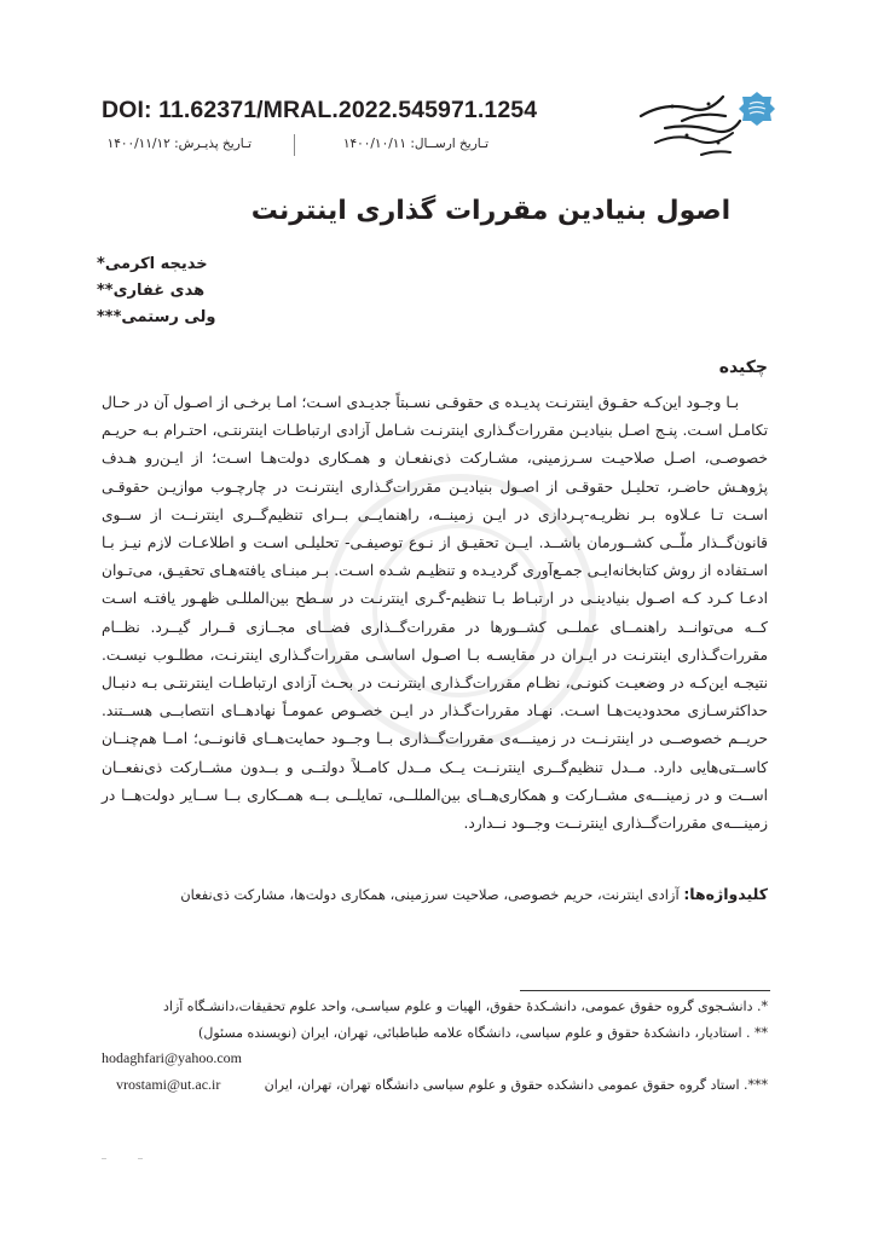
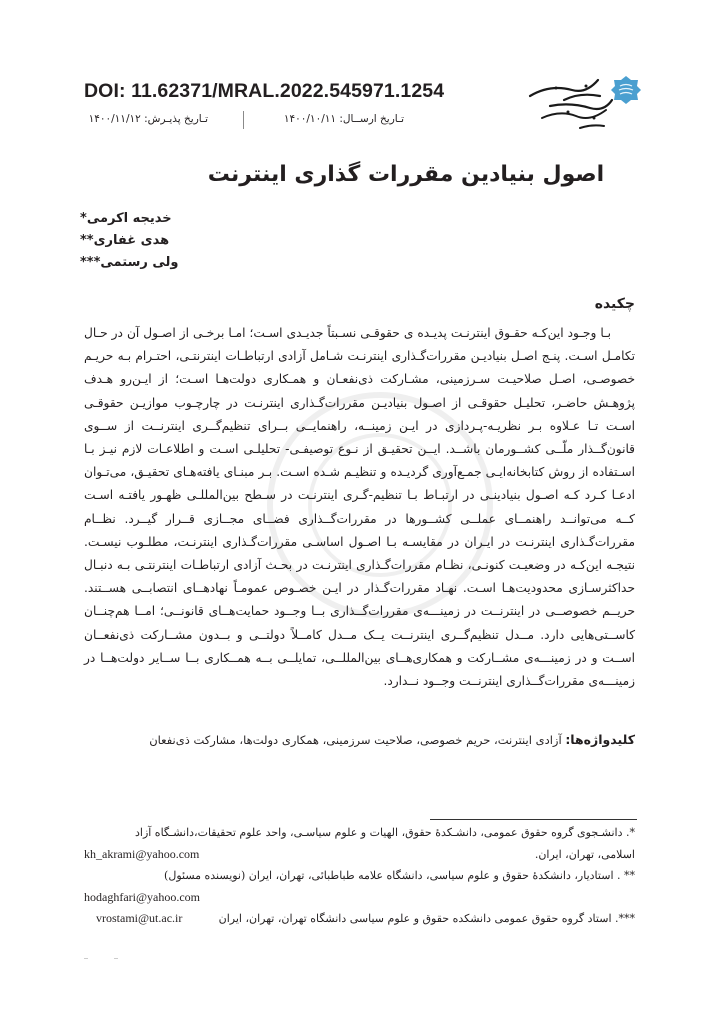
  DOI: 11.62371/MRAL.2022.545971.1254
  تـاریخ ارســال: ۱۴۰۰/۱۰/۱۱
  تـاریخ پذیـرش: ۱۴۰۰/۱۱/۱۲
  اصول بنیادین مقررات گذاری اینترنت
  خدیجه اکرمی*
  هدی غفاری**
  ولی رستمی***
  چکیده
  بـا وجـود این‌کـه حقـوق اینترنـت پدیـده ی حقوقـی نسـبتاً جدیـدی اسـت؛ امـا برخـی از اصـول آن در حـال تکامـل اسـت. پنـج اصـل بنیادیـن مقررات‌گـذاری اینترنـت شـامل آزادی ارتباطـات اینترنتـی، احتـرام بـه حریـم خصوصـی، اصـل صلاحیـت سـرزمینی، مشـارکت ذی‌نفعـان و همـکاری دولت‌هـا اسـت؛ از ایـن‌رو هـدف پژوهـش حاضـر، تحلیـل حقوقـی از اصـول بنیادیـن مقررات‌گـذاری اینترنـت در چارچـوب موازیـن حقوقـی اسـت تـا عـلاوه بـر نظریـه-پـردازی در ایـن زمینــه، راهنمایــی بــرای تنظیم‌گــری اینترنــت از ســوی قانون‌گــذار ملّــی کشــورمان باشــد. ایــن تحقیـق از نـوع توصیفـی- تحلیلـی اسـت و اطلاعـات لازم نیـز بـا اسـتفاده از روش کتابخانهایـی جمـع‌آوری گردیـده و تنظیـم شـده اسـت. بـر مبنـای یافته‌هـای تحقیـق، می‌تـوان ادعـا کـرد کـه اصـول بنیادینـی در ارتبـاط بـا تنظیم-گـری اینترنـت در سـطح بین‌المللـی ظهـور یافتـه اسـت کــه می‌توانــد راهنمــای عملــی کشــورها در مقررات‌گــذاری فضــای مجــازی قــرار گیــرد. نظــام مقررات‌گـذاری اینترنـت در ایـران در مقایسـه بـا اصـول اساسـی مقررات‌گـذاری اینترنـت، مطلـوب نیسـت. نتیجـه این‌کـه در وضعیـت کنونـی، نظـام مقررات‌گـذاری اینترنـت در بحـث آزادی ارتباطـات اینترنتـی بـه دنبـال حداکثرسـازی محدودیت‌هـا اسـت. نهـاد مقررات‌گـذار در ایـن خصـوص عمومـاً نهادهــای انتصابــی هســتند. حریــم خصوصــی در اینترنــت در زمینـــه‌ی مقررات‌گــذاری بــا وجــود حمایت‌هــای قانونــی؛ امــا هم‌چنــان کاســتی‌هایی دارد. مــدل تنظیم‌گــری اینترنــت یــک مــدل کامــلاً دولتــی و بــدون مشــارکت ذی‌نفعــان اســت و در زمینـــه‌ی مشــارکت و همکاری‌هــای بین‌المللــی، تمایلــی بــه همــکاری بــا ســایر دولت‌هــا در زمینـــه‌ی مقررات‌گــذاری اینترنــت وجــود نــدارد.
  کلیدواژهها: آزادی اینترنت، حریم خصوصی، صلاحیت سرزمینی، همکاری دولت‌ها، مشارکت ذی‌نفعان
  *. دانشـجوی گروه حقوق عمومی، دانشـکدۀ حقوق، الهیات و علوم سیاسـی، واحد علوم تحقیقات،دانشـگاه آزاد
+ اسلامی، تهران، ایران.
+ kh_akrami@yahoo.com
  ** . استادیار، دانشکدۀ حقوق و علوم سیاسی، دانشگاه علامه طباطبائی، تهران، ایران (نویسنده مسئول)
  hodaghfari@yahoo.com
  ***. استاد گروه حقوق عمومی دانشکده حقوق و علوم سیاسی دانشگاه تهران، تهران، ایران
  vrostami@ut.ac.ir
